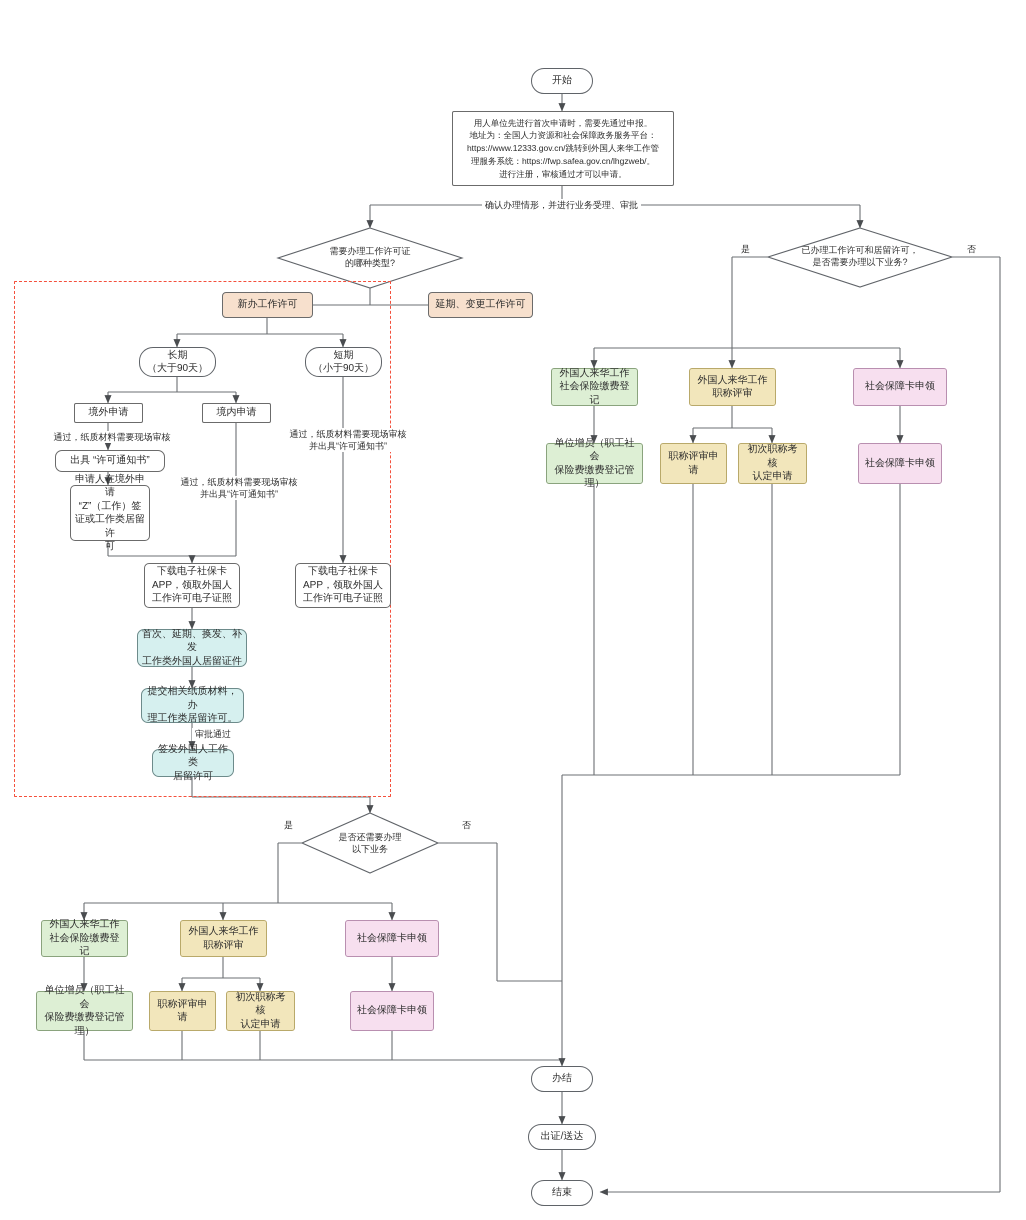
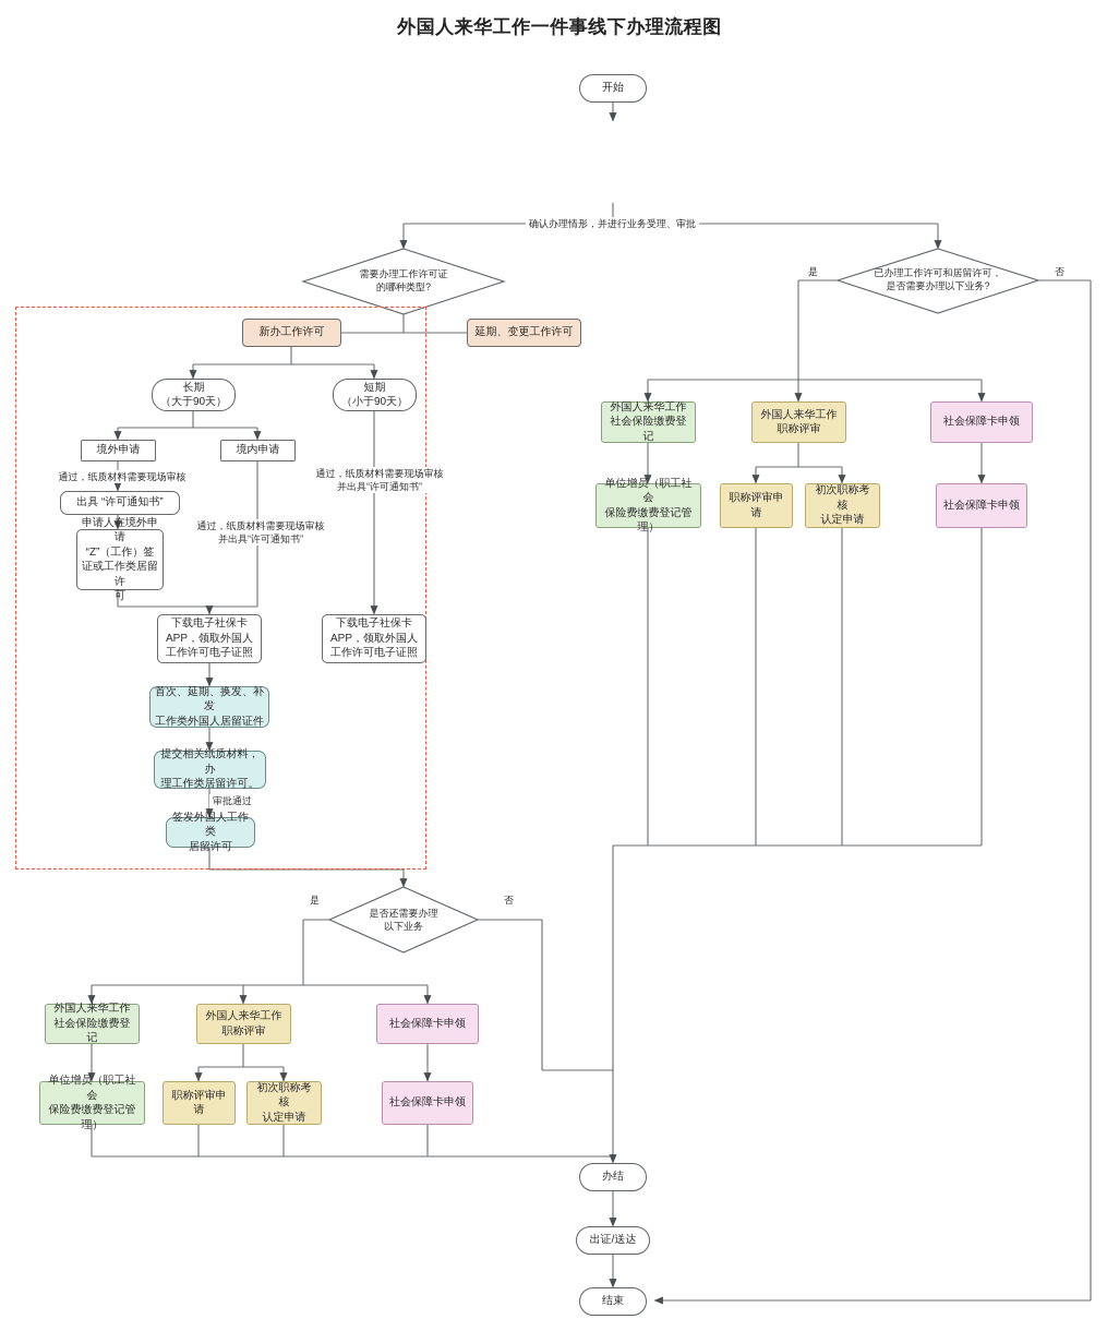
+ 外国人来华工作一件事线下办理流程图
  开始
- 用人单位先进行首次申请时，需要先通过申报。
- 地址为：全国人力资源和社会保障政务服务平台：
- https://www.12333.gov.cn/跳转到外国人来华工作管
- 理服务系统：https://fwp.safea.gov.cn/lhgzweb/。
- 进行注册，审核通过才可以申请。
  确认办理情形，并进行业务受理、审批
  需要办理工作许可证
  的哪种类型?
  已办理工作许可和居留许可，
  是否需要办理以下业务?
  是否还需要办理
  以下业务
  是
  否
  是
  否
  新办工作许可
  延期、变更工作许可
  长期
  （大于90天）
  短期
  （小于90天）
  境外申请
  境内申请
  通过，纸质材料需要现场审核
  出具 “许可通知书”
  申请人在境外申请
  “Z”（工作）签
  证或工作类居留许
  可
  通过，纸质材料需要现场审核
  并出具“许可通知书”
  通过，纸质材料需要现场审核
  并出具“许可通知书”
  下载电子社保卡
  APP，领取外国人
  工作许可电子证照
  下载电子社保卡
  APP，领取外国人
  工作许可电子证照
  首次、延期、换发、补发
  工作类外国人居留证件
  提交相关纸质材料，办
  理工作类居留许可。
  审批通过
  签发外国人工作类
  居留许可
  外国人来华工作
  社会保险缴费登记
  单位增员（职工社会
  保险费缴费登记管理）
  外国人来华工作
  职称评审
  职称评审申请
  初次职称考核
  认定申请
  社会保障卡申领
  社会保障卡申领
  外国人来华工作
  社会保险缴费登记
  单位增员（职工社会
  保险费缴费登记管理）
  外国人来华工作
  职称评审
  职称评审申请
  初次职称考核
  认定申请
  社会保障卡申领
  社会保障卡申领
  办结
  出证/送达
  结束
